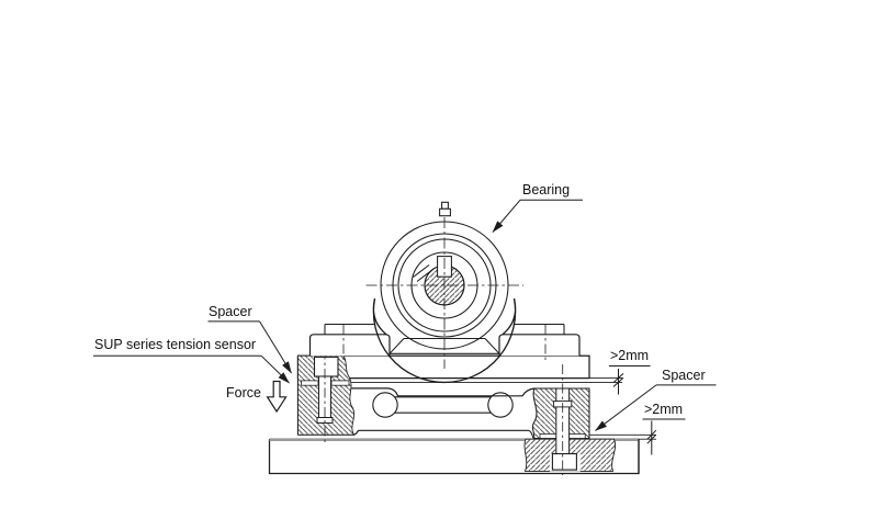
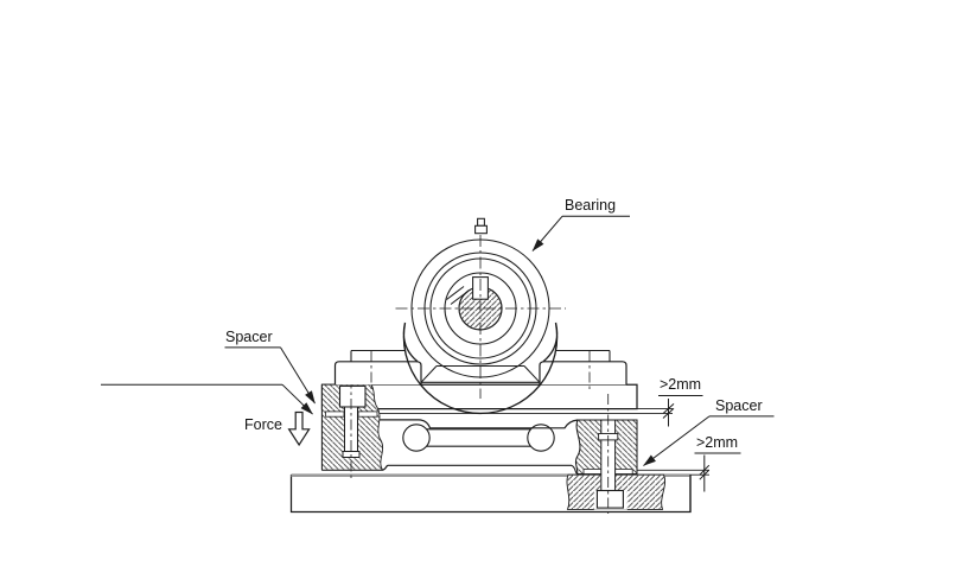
  Bearing
  Spacer
- SUP series tension sensor
  Force
  >2mm
  Spacer
  >2mm
